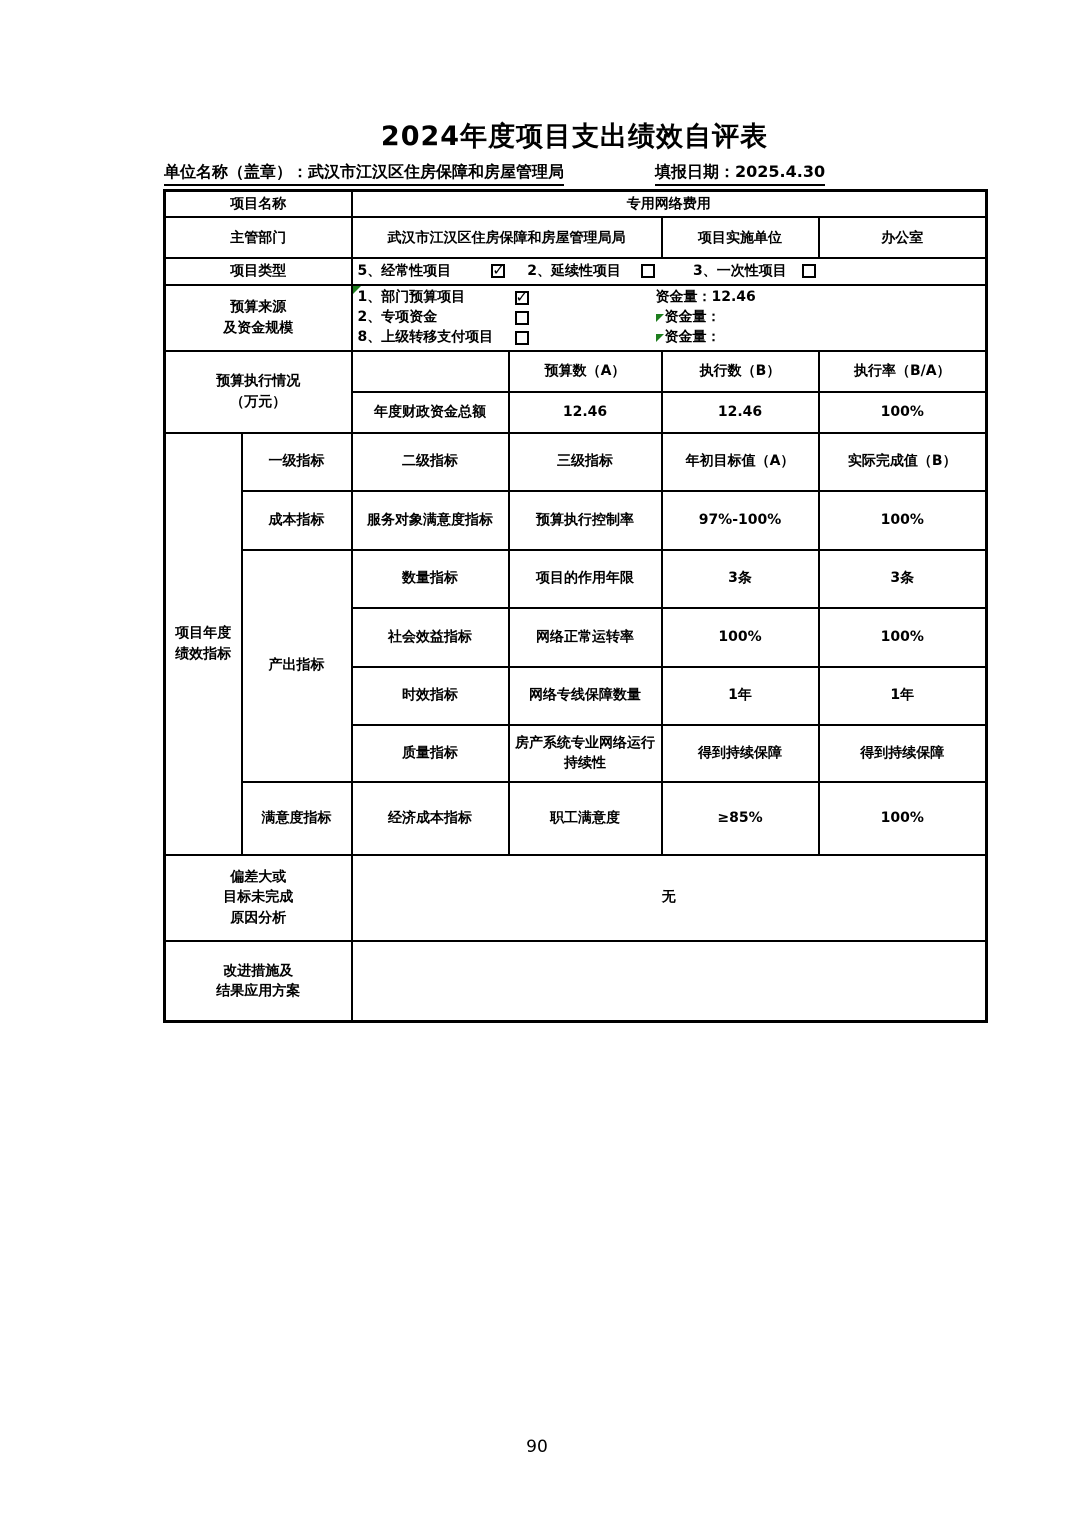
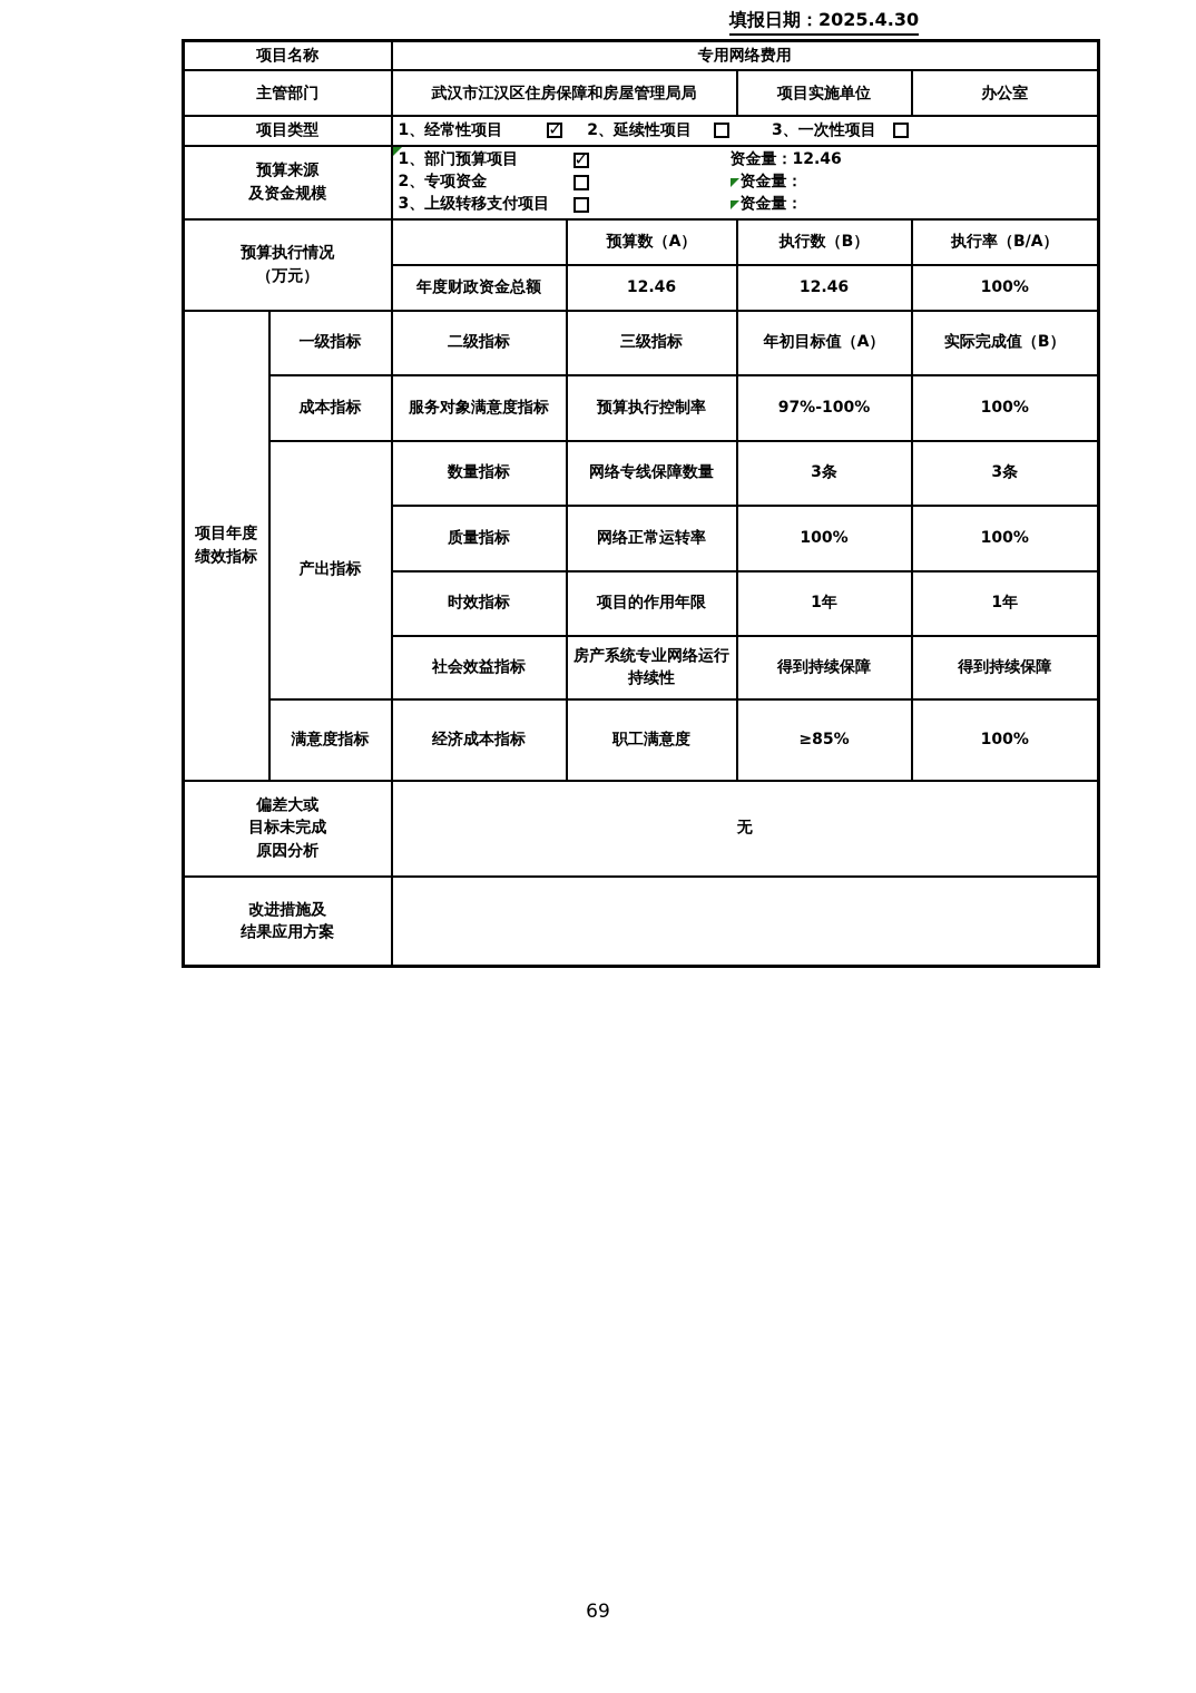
- 2024年度项目支出绩效自评表
- 单位名称（盖章）：武汉市江汉区住房保障和房屋管理局
  填报日期：2025.4.30
  项目名称	专用网络费用
  主管部门	武汉市江汉区住房保障和房屋管理局局	项目实施单位	办公室
- 项目类型	5、经常性项目 2、延续性项目 3、一次性项目
+ 项目类型	1、经常性项目 2、延续性项目 3、一次性项目
- 预算来源 及资金规模	1、部门预算项目 资金量：12.46 2、专项资金 资金量： 8、上级转移支付项目 资金量：
+ 预算来源 及资金规模	1、部门预算项目 资金量：12.46 2、专项资金 资金量： 3、上级转移支付项目 资金量：
  预算执行情况 （万元）		预算数（A）	执行数（B）	执行率（B/A）
  年度财政资金总额	12.46	12.46	100%
  项目年度 绩效指标	一级指标	二级指标	三级指标	年初目标值（A）	实际完成值（B）
  成本指标	服务对象满意度指标	预算执行控制率	97%-100%	100%
- 产出指标	数量指标	项目的作用年限	3条	3条
+ 产出指标	数量指标	网络专线保障数量	3条	3条
- 社会效益指标	网络正常运转率	100%	100%
+ 质量指标	网络正常运转率	100%	100%
- 时效指标	网络专线保障数量	1年	1年
+ 时效指标	项目的作用年限	1年	1年
- 质量指标	房产系统专业网络运行持续性	得到持续保障	得到持续保障
+ 社会效益指标	房产系统专业网络运行持续性	得到持续保障	得到持续保障
  满意度指标	经济成本指标	职工满意度	≥85%	100%
  偏差大或 目标未完成 原因分析	无
  改进措施及 结果应用方案
- 90
+ 69
